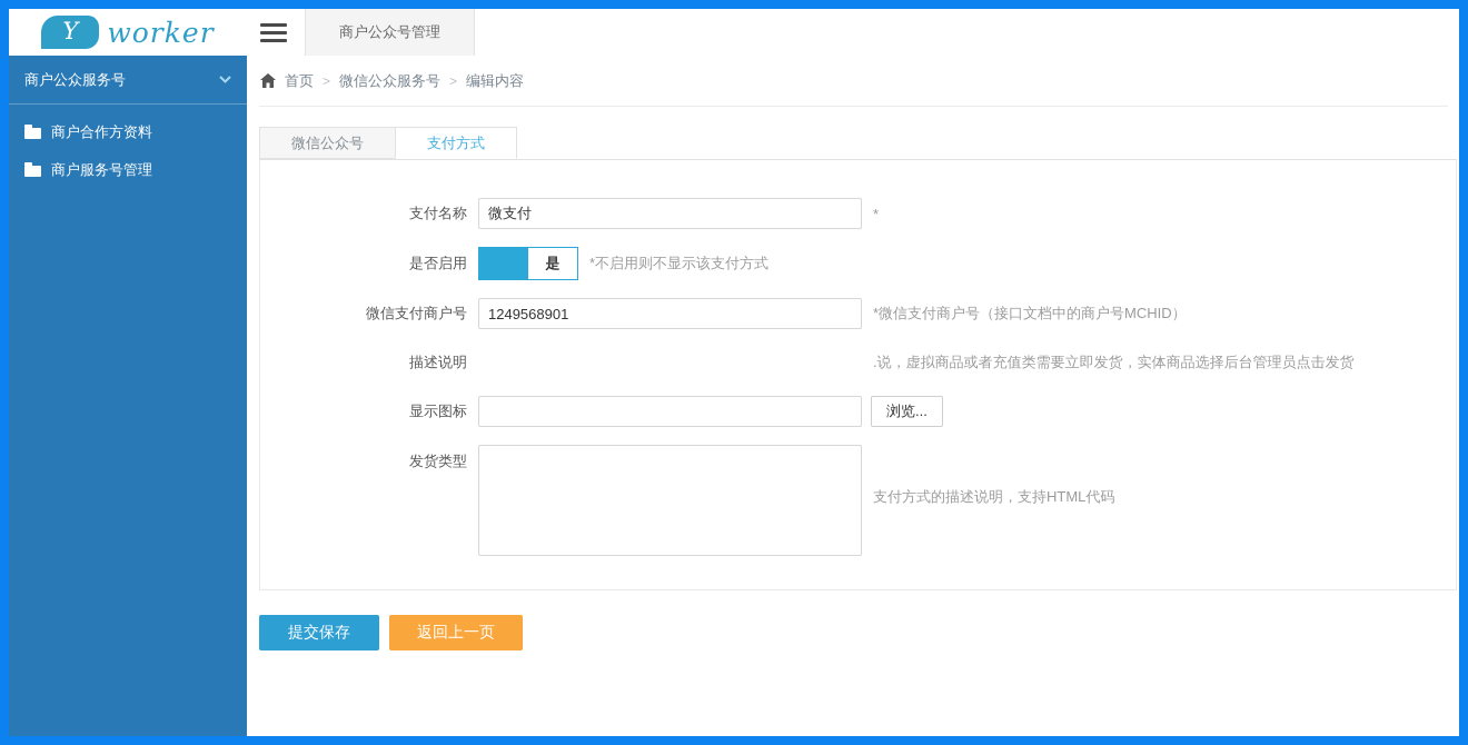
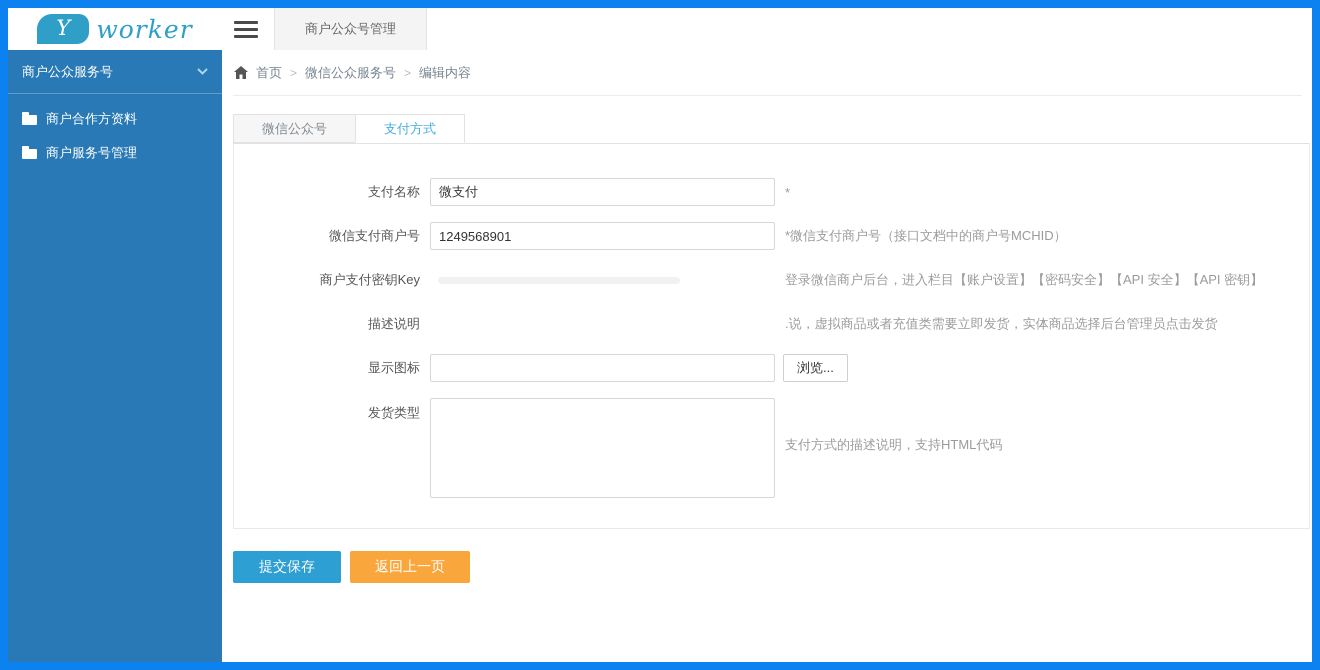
  Y
  worker
  商户公众号管理
  商户公众服务号
  商户合作方资料
  商户服务号管理
  首页
  >
  微信公众服务号
  >
  编辑内容
  微信公众号
  支付方式
  支付名称
  微支付
  *
- 是否启用
- 是
- *不启用则不显示该支付方式
  微信支付商户号
  1249568901
  *微信支付商户号（接口文档中的商户号MCHID）
+ 商户支付密钥Key
+ 登录微信商户后台，进入栏目【账户设置】【密码安全】【API 安全】【API 密钥】
  描述说明
  .说，虚拟商品或者充值类需要立即发货，实体商品选择后台管理员点击发货
  显示图标
  浏览...
  发货类型
  支付方式的描述说明，支持HTML代码
  提交保存
  返回上一页
